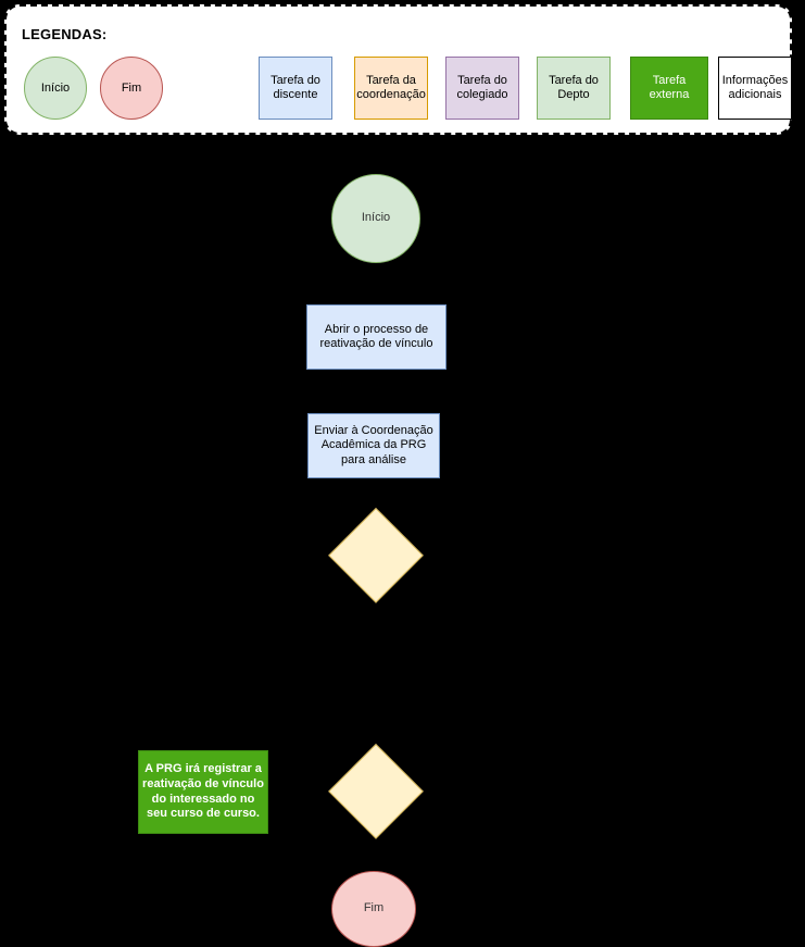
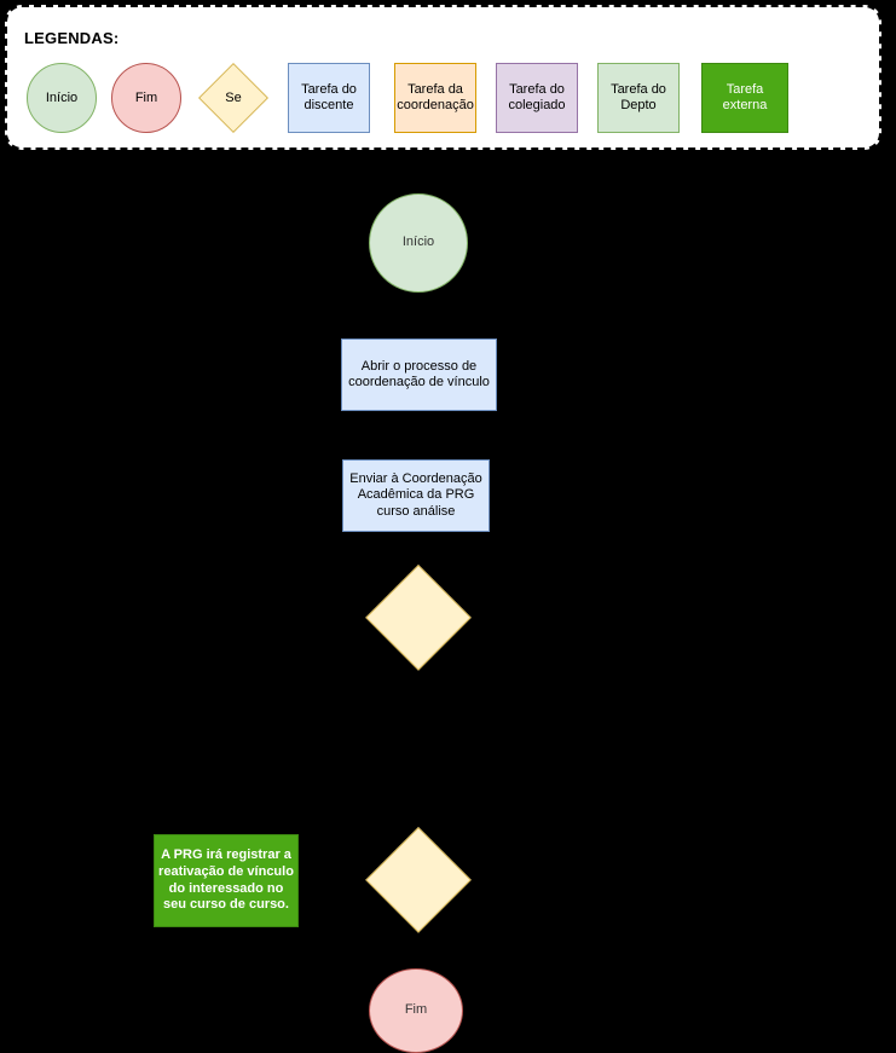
  LEGENDAS:
  Início
  Fim
+ Se
  Tarefa do discente
  Tarefa da coordenação
  Tarefa do colegiado
  Tarefa do Depto
  Tarefa externa
- Informações adicionais
  Início
- Abrir o processo de reativação de vínculo
+ Abrir o processo de coordenação de vínculo
- Enviar à Coordenação Acadêmica da PRG para análise
+ Enviar à Coordenação Acadêmica da PRG curso análise
  A PRG irá registrar a reativação de vínculo do interessado no seu curso de curso.
  Fim
